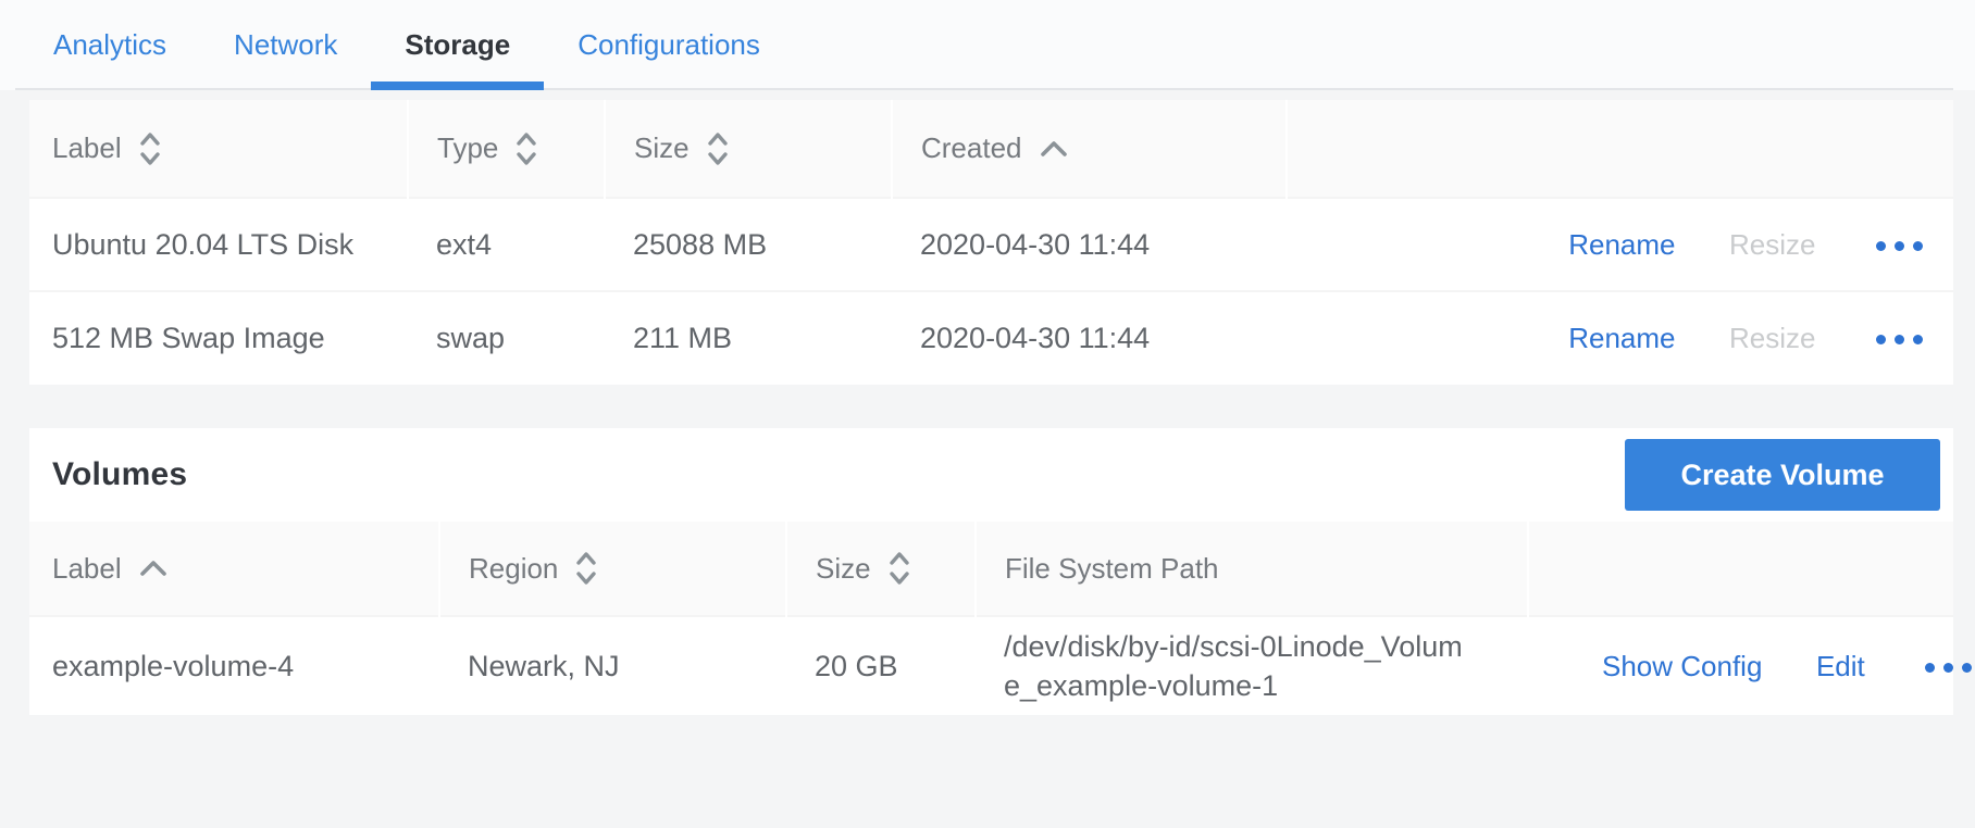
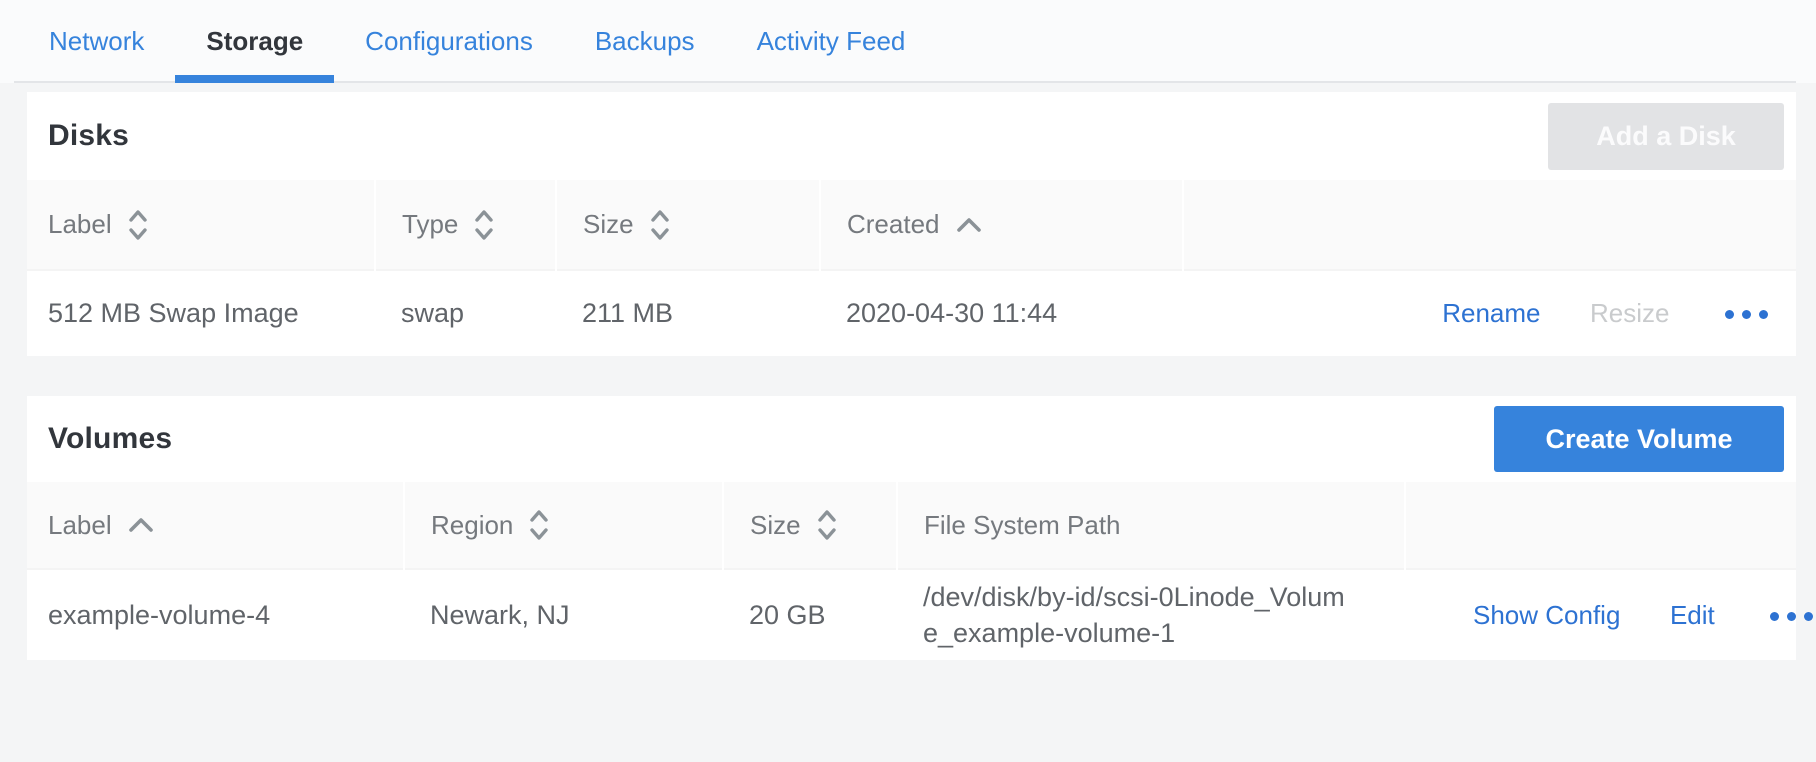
- Analytics
  Network
  Storage
  Configurations
+ Backups
+ Activity Feed
+ Disks
+ Add a Disk
  Label	Type	Size	Created
- Ubuntu 20.04 LTS Disk	ext4	25088 MB	2020-04-30 11:44	Rename Resize
  512 MB Swap Image	swap	211 MB	2020-04-30 11:44	Rename Resize
  Volumes
  Create Volume
  Label	Region	Size	File System Path
  example-volume-4	Newark, NJ	20 GB	/dev/disk/by-id/scsi-0Linode_Volume_example-volume-1	Show Config Edit
